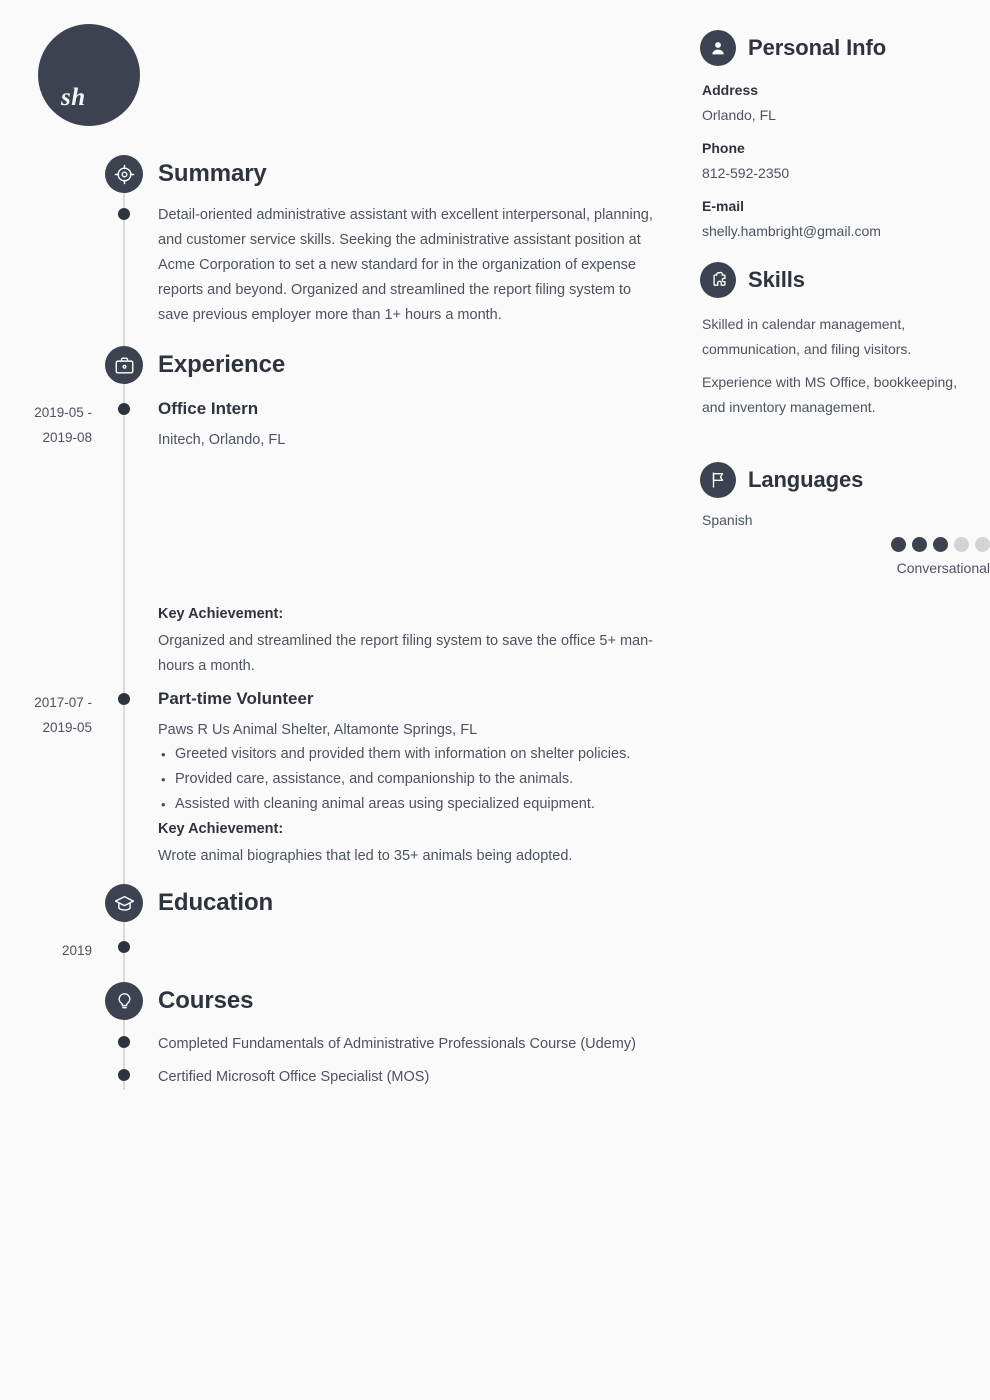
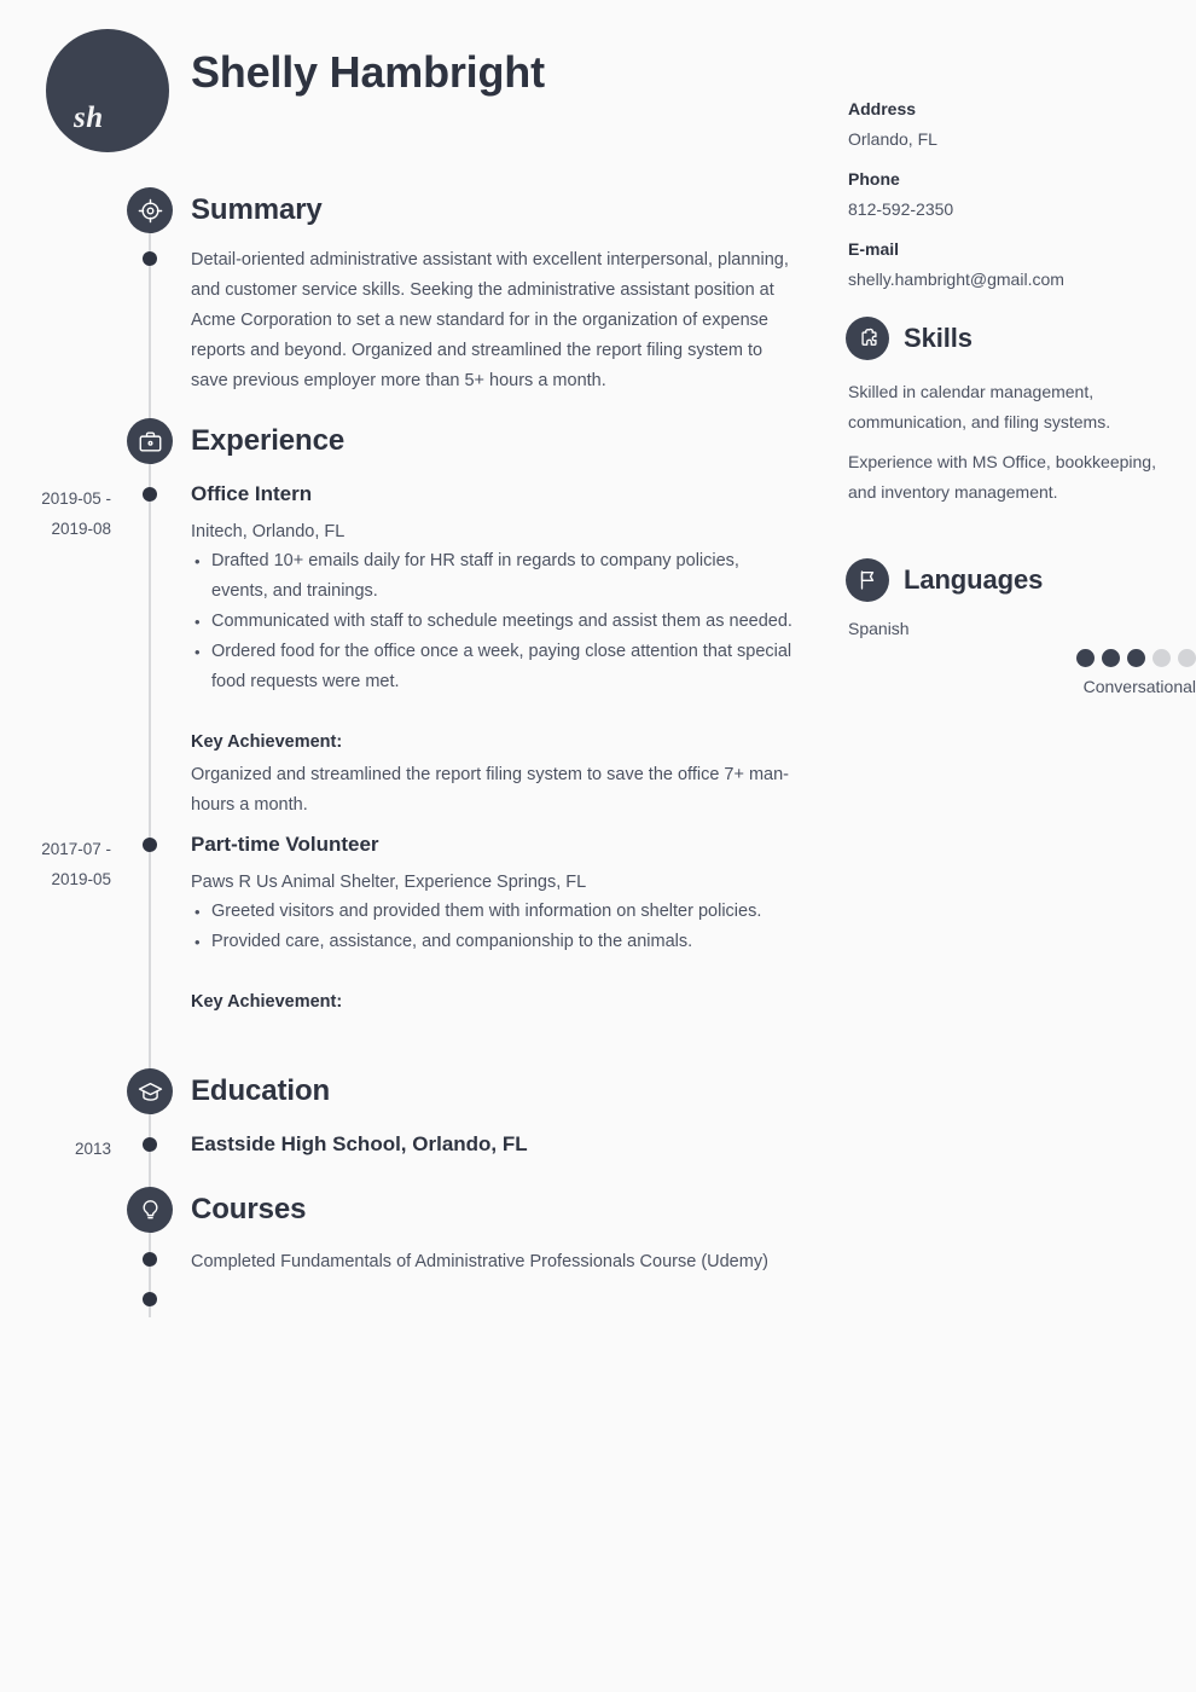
  sh
+ Shelly Hambright
  Summary
- Detail-oriented administrative assistant with excellent interpersonal, planning, and customer service skills. Seeking the administrative assistant position at Acme Corporation to set a new standard for in the organization of expense reports and beyond. Organized and streamlined the report filing system to save previous employer more than 1+ hours a month.
+ Detail-oriented administrative assistant with excellent interpersonal, planning, and customer service skills. Seeking the administrative assistant position at Acme Corporation to set a new standard for in the organization of expense reports and beyond. Organized and streamlined the report filing system to save previous employer more than 5+ hours a month.
  Experience
  2019-05 - 2019-08
  Office Intern
  Initech, Orlando, FL
+ Drafted 10+ emails daily for HR staff in regards to company policies, events, and trainings.
+ Communicated with staff to schedule meetings and assist them as needed.
+ Ordered food for the office once a week, paying close attention that special food requests were met.
  Key Achievement:
- Organized and streamlined the report filing system to save the office 5+ man-hours a month.
+ Organized and streamlined the report filing system to save the office 7+ man-hours a month.
  2017-07 - 2019-05
  Part-time Volunteer
- Paws R Us Animal Shelter, Altamonte Springs, FL
+ Paws R Us Animal Shelter, Experience Springs, FL
  Greeted visitors and provided them with information on shelter policies.
  Provided care, assistance, and companionship to the animals.
- Assisted with cleaning animal areas using specialized equipment.
  Key Achievement:
- Wrote animal biographies that led to 35+ animals being adopted.
  Education
- 2019
+ 2013
+ Eastside High School, Orlando, FL
  Courses
  Completed Fundamentals of Administrative Professionals Course (Udemy)
- Certified Microsoft Office Specialist (MOS)
- Personal Info
  Address
  Orlando, FL
  Phone
  812-592-2350
  E-mail
  shelly.hambright@gmail.com
  Skills
- Skilled in calendar management, communication, and filing visitors.
+ Skilled in calendar management, communication, and filing systems.
  Experience with MS Office, bookkeeping, and inventory management.
  Languages
  Spanish
  Conversational
